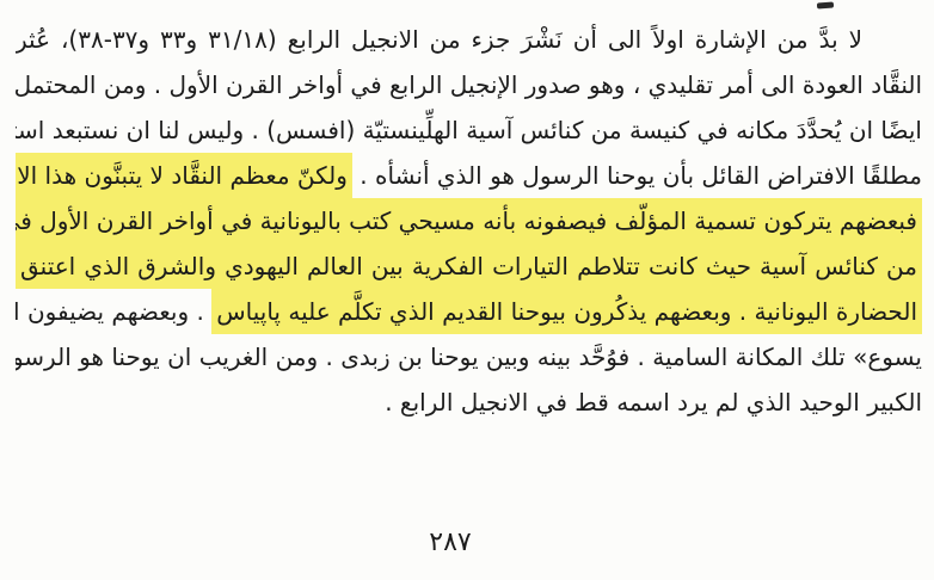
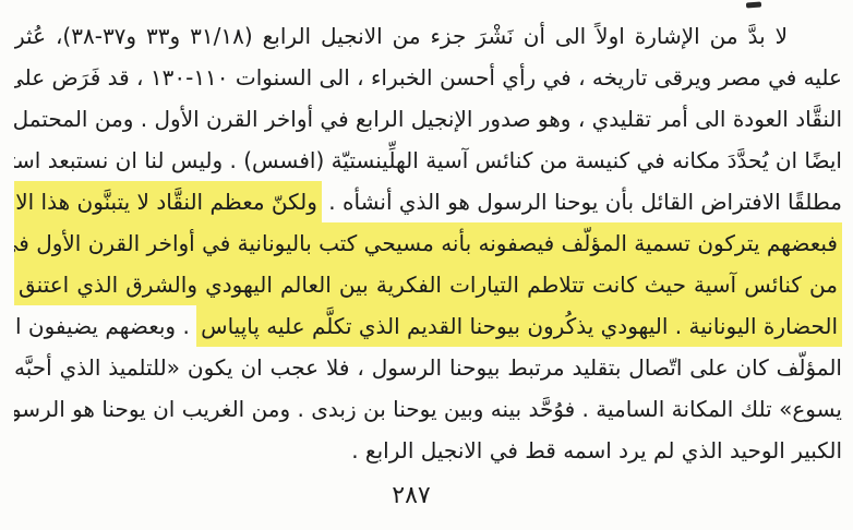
  لا بدَّ من الإشارة اولاً الى أن نَشْرَ جزء من الانجيل الرابع (٣١/١٨ و٣٣ و٣٧-٣٨)، عُثر
+ عليه في مصر ويرقى تاريخه ، في رأي أحسن الخبراء ، الى السنوات ١١٠-١٣٠ ، قد فَرَض على
  النقَّاد العودة الى أمر تقليدي ، وهو صدور الإنجيل الرابع في أواخر القرن الأول . ومن المحتمل
  ايضًا ان يُحدَّدَ مكانه في كنيسة من كنائس آسية الهلِّينستيّة (افسس) . وليس لنا ان نستبعد اس
  مطلقًا الافتراض القائل بأن يوحنا الرسول هو الذي أنشأه . ولكنّ معظم النقَّاد لا يتبنَّون هذا الا
  فبعضهم يتركون تسمية المؤلّف فيصفونه بأنه مسيحي كتب باليونانية في أواخر القرن الأول ف
  من كنائس آسية حيث كانت تتلاطم التيارات الفكرية بين العالم اليهودي والشرق الذي اعتنق
- الحضارة اليونانية . وبعضهم يذكُرون بيوحنا القديم الذي تكلَّم عليه پاپياس . وبعضهم يضيفون ا
+ الحضارة اليونانية . اليهودي يذكُرون بيوحنا القديم الذي تكلَّم عليه پاپياس . وبعضهم يضيفون ا
+ المؤلّف كان على اتّصال بتقليد مرتبط بيوحنا الرسول ، فلا عجب ان يكون «للتلميذ الذي أحبَّه
  يسوع» تلك المكانة السامية . فوُحَّد بينه وبين يوحنا بن زبدى . ومن الغريب ان يوحنا هو الرسو
  الكبير الوحيد الذي لم يرد اسمه قط في الانجيل الرابع .
  ٢٨٧
